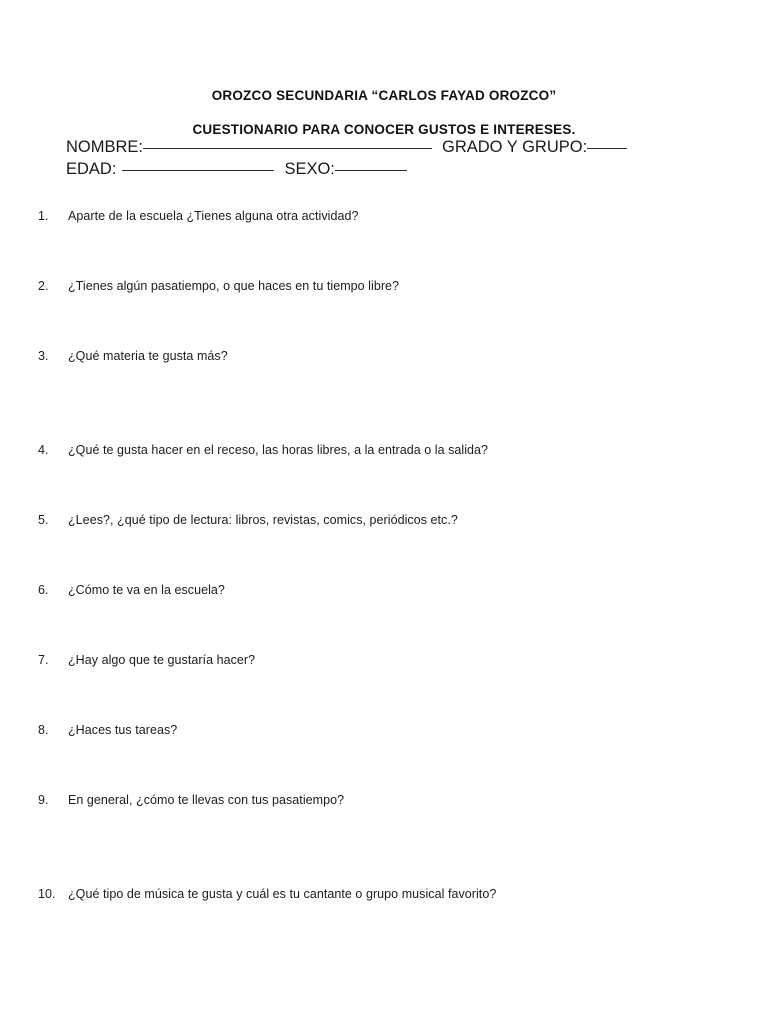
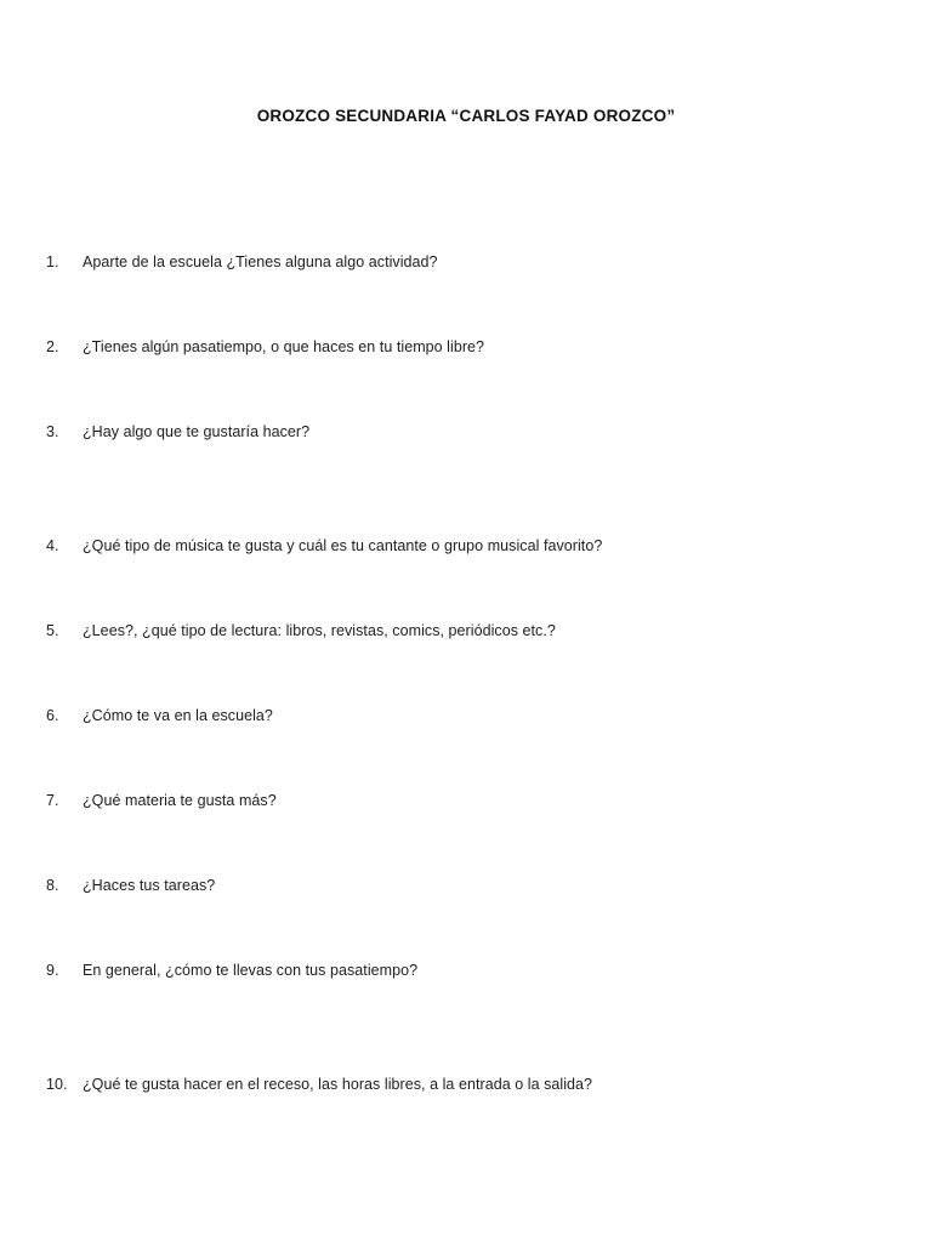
  OROZCO SECUNDARIA “CARLOS FAYAD OROZCO”
- CUESTIONARIO PARA CONOCER GUSTOS E INTERESES.
- NOMBRE:
- GRADO Y GRUPO:
- EDAD:
- SEXO:
  1.
- Aparte de la escuela ¿Tienes alguna otra actividad?
+ Aparte de la escuela ¿Tienes alguna algo actividad?
  2.
  ¿Tienes algún pasatiempo, o que haces en tu tiempo libre?
  3.
- ¿Qué materia te gusta más?
+ ¿Hay algo que te gustaría hacer?
  4.
- ¿Qué te gusta hacer en el receso, las horas libres, a la entrada o la salida?
+ ¿Qué tipo de música te gusta y cuál es tu cantante o grupo musical favorito?
  5.
  ¿Lees?, ¿qué tipo de lectura: libros, revistas, comics, periódicos etc.?
  6.
  ¿Cómo te va en la escuela?
  7.
- ¿Hay algo que te gustaría hacer?
+ ¿Qué materia te gusta más?
  8.
  ¿Haces tus tareas?
  9.
  En general, ¿cómo te llevas con tus pasatiempo?
  10.
- ¿Qué tipo de música te gusta y cuál es tu cantante o grupo musical favorito?
+ ¿Qué te gusta hacer en el receso, las horas libres, a la entrada o la salida?
